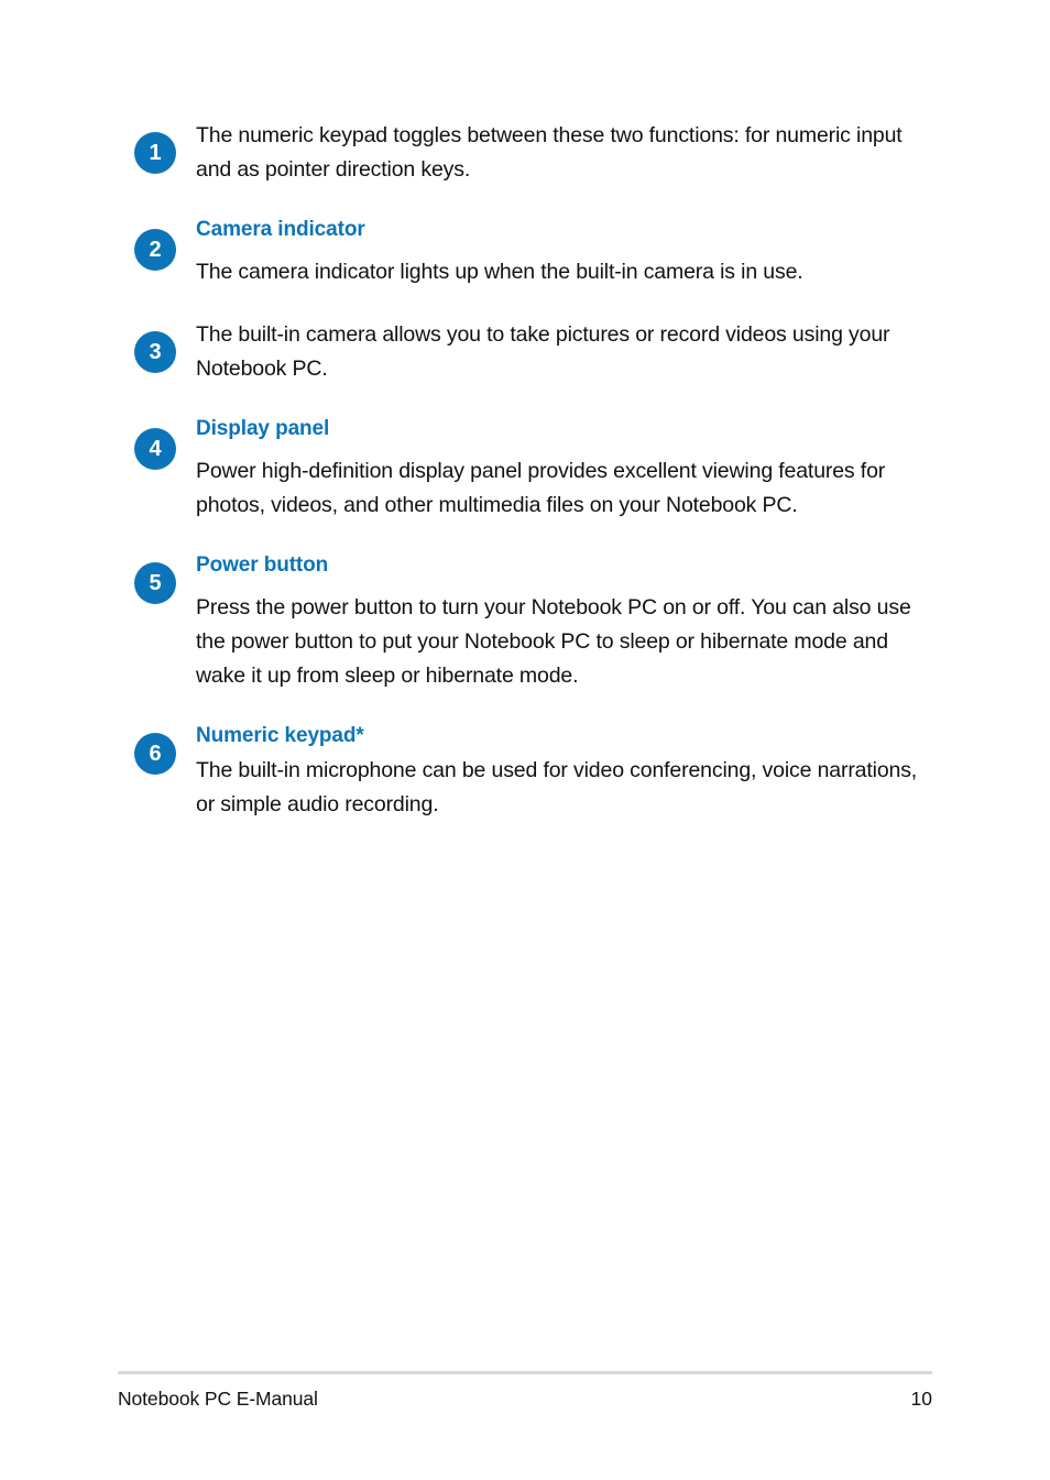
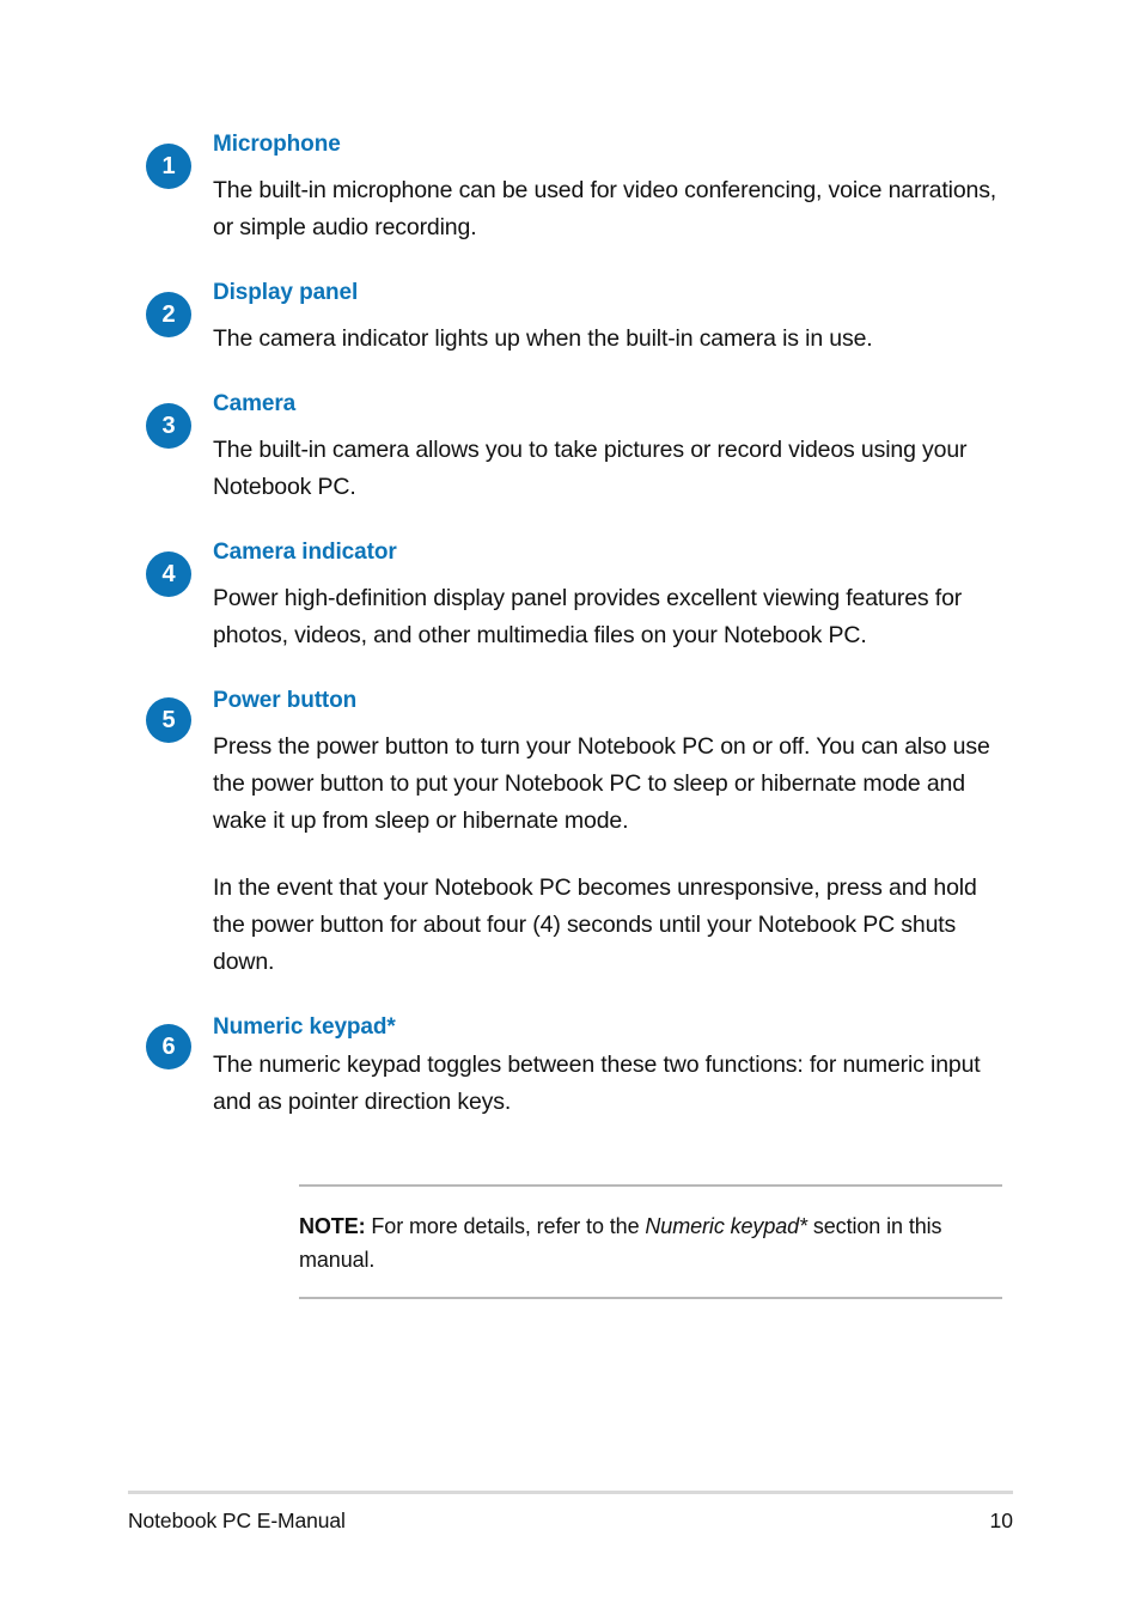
  1
+ Microphone
- The numeric keypad toggles between these two functions: for numeric input and as pointer direction keys.
+ The built-in microphone can be used for video conferencing, voice narrations, or simple audio recording.
  2
- Camera indicator
+ Display panel
  The camera indicator lights up when the built-in camera is in use.
  3
+ Camera
  The built-in camera allows you to take pictures or record videos using your Notebook PC.
  4
- Display panel
+ Camera indicator
  Power high-definition display panel provides excellent viewing features for photos, videos, and other multimedia files on your Notebook PC.
  5
  Power button
  Press the power button to turn your Notebook PC on or off. You can also use the power button to put your Notebook PC to sleep or hibernate mode and wake it up from sleep or hibernate mode.
+ In the event that your Notebook PC becomes unresponsive, press and hold the power button for about four (4) seconds until your Notebook PC shuts down.
  6
  Numeric keypad*
- The built-in microphone can be used for video conferencing, voice narrations, or simple audio recording.
+ The numeric keypad toggles between these two functions: for numeric input and as pointer direction keys.
+ NOTE: For more details, refer to the Numeric keypad* section in this manual.
  Notebook PC E-Manual
  10
